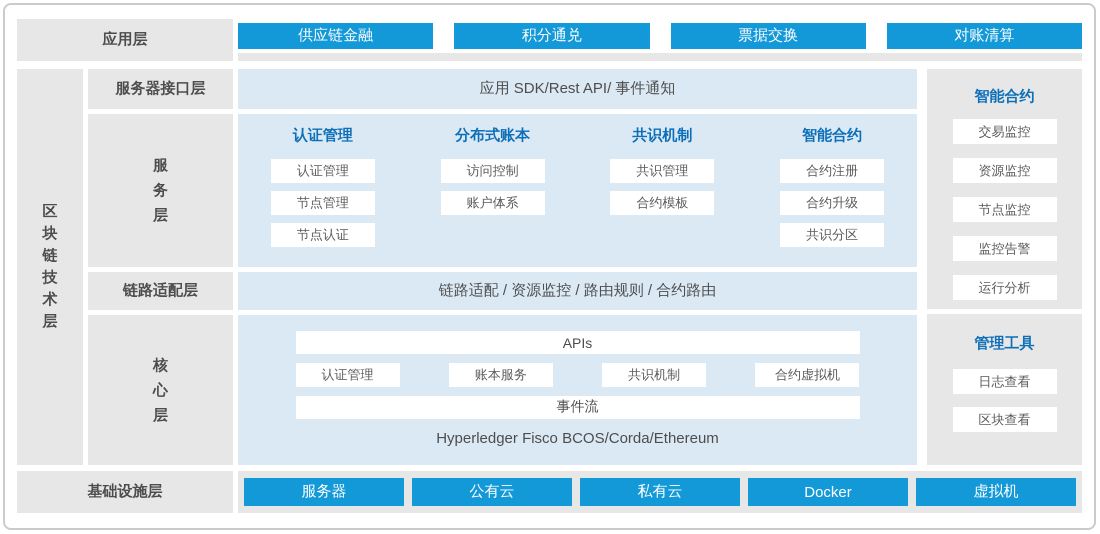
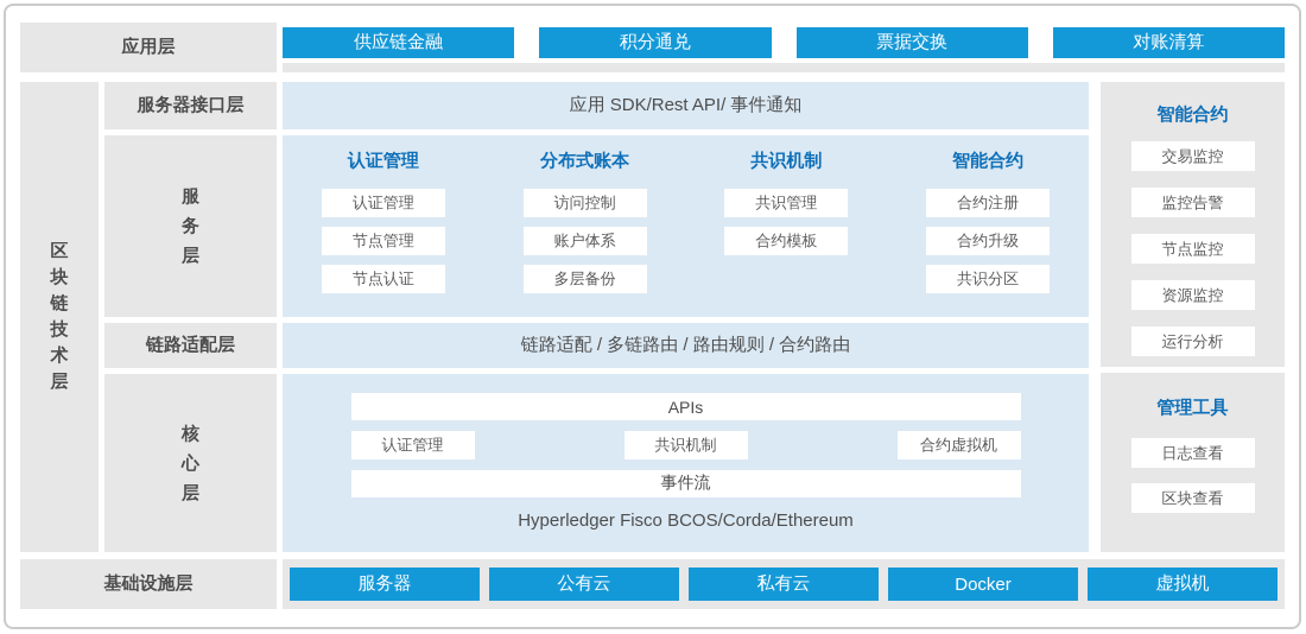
  应用层
  供应链金融
  积分通兑
  票据交换
  对账清算
  区块链技术层
  服务器接口层
  服务层
  链路适配层
  核心层
  应用 SDK/Rest API/ 事件通知
  认证管理
  认证管理
  节点管理
  节点认证
  分布式账本
  访问控制
  账户体系
+ 多层备份
  共识机制
  共识管理
  合约模板
  智能合约
  合约注册
  合约升级
  共识分区
- 链路适配 / 资源监控 / 路由规则 / 合约路由
+ 链路适配 / 多链路由 / 路由规则 / 合约路由
  APIs
  认证管理
- 账本服务
  共识机制
  合约虚拟机
  事件流
  Hyperledger Fisco BCOS/Corda/Ethereum
  智能合约
  交易监控
- 资源监控
+ 监控告警
  节点监控
- 监控告警
+ 资源监控
  运行分析
  管理工具
  日志查看
  区块查看
  基础设施层
  服务器
  公有云
  私有云
  Docker
  虚拟机
